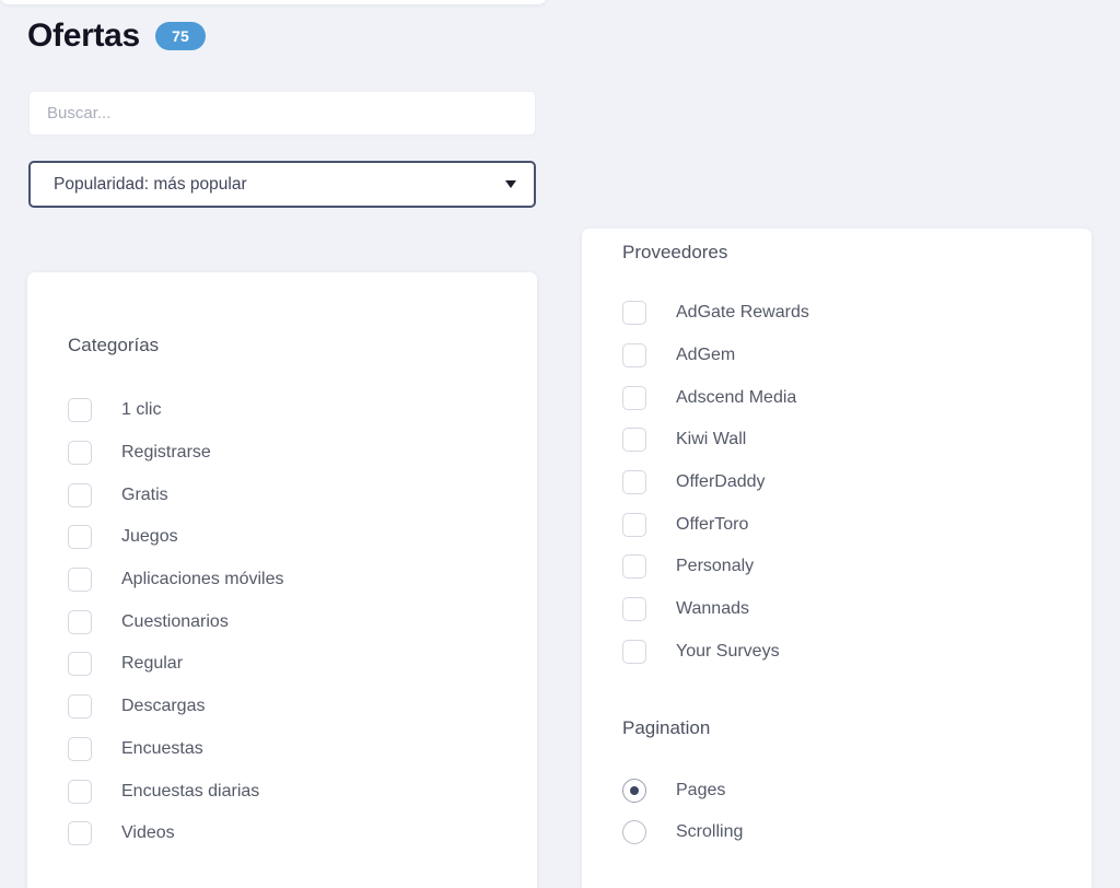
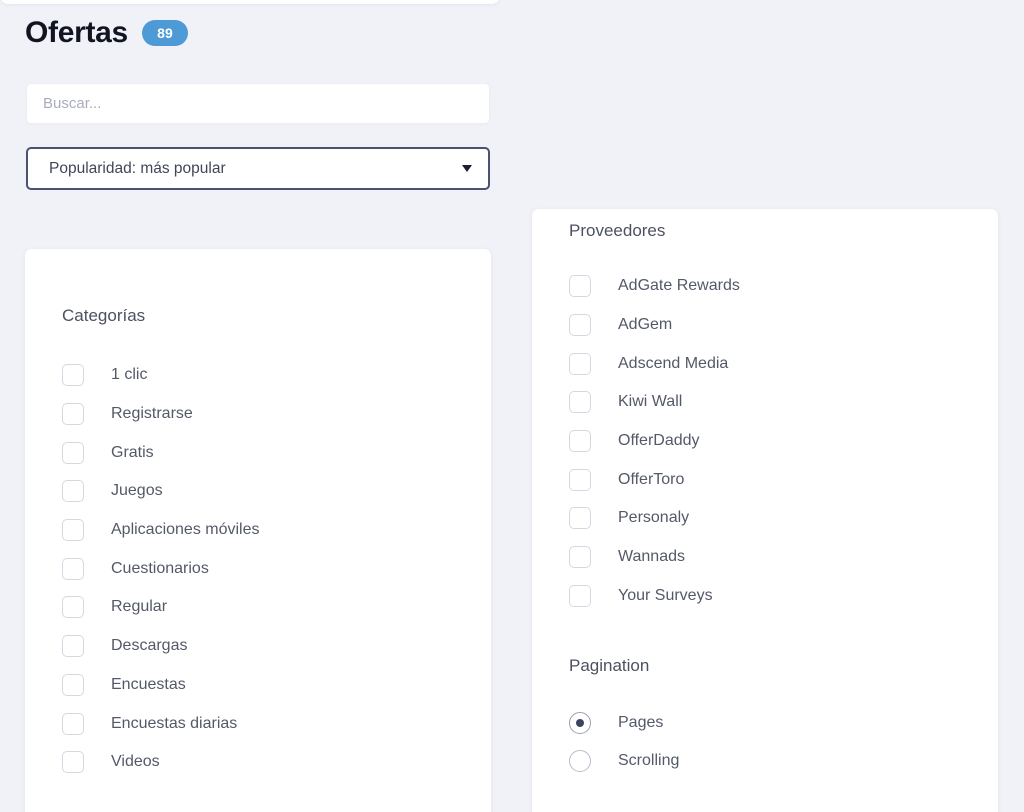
  Ofertas
- 75
+ 89
  Buscar...
  Popularidad: más popular
  Categorías
  1 clic
  Registrarse
  Gratis
  Juegos
  Aplicaciones móviles
  Cuestionarios
  Regular
  Descargas
  Encuestas
  Encuestas diarias
  Videos
  Proveedores
  AdGate Rewards
  AdGem
  Adscend Media
  Kiwi Wall
  OfferDaddy
  OfferToro
  Personaly
  Wannads
  Your Surveys
  Pagination
  Pages
  Scrolling
